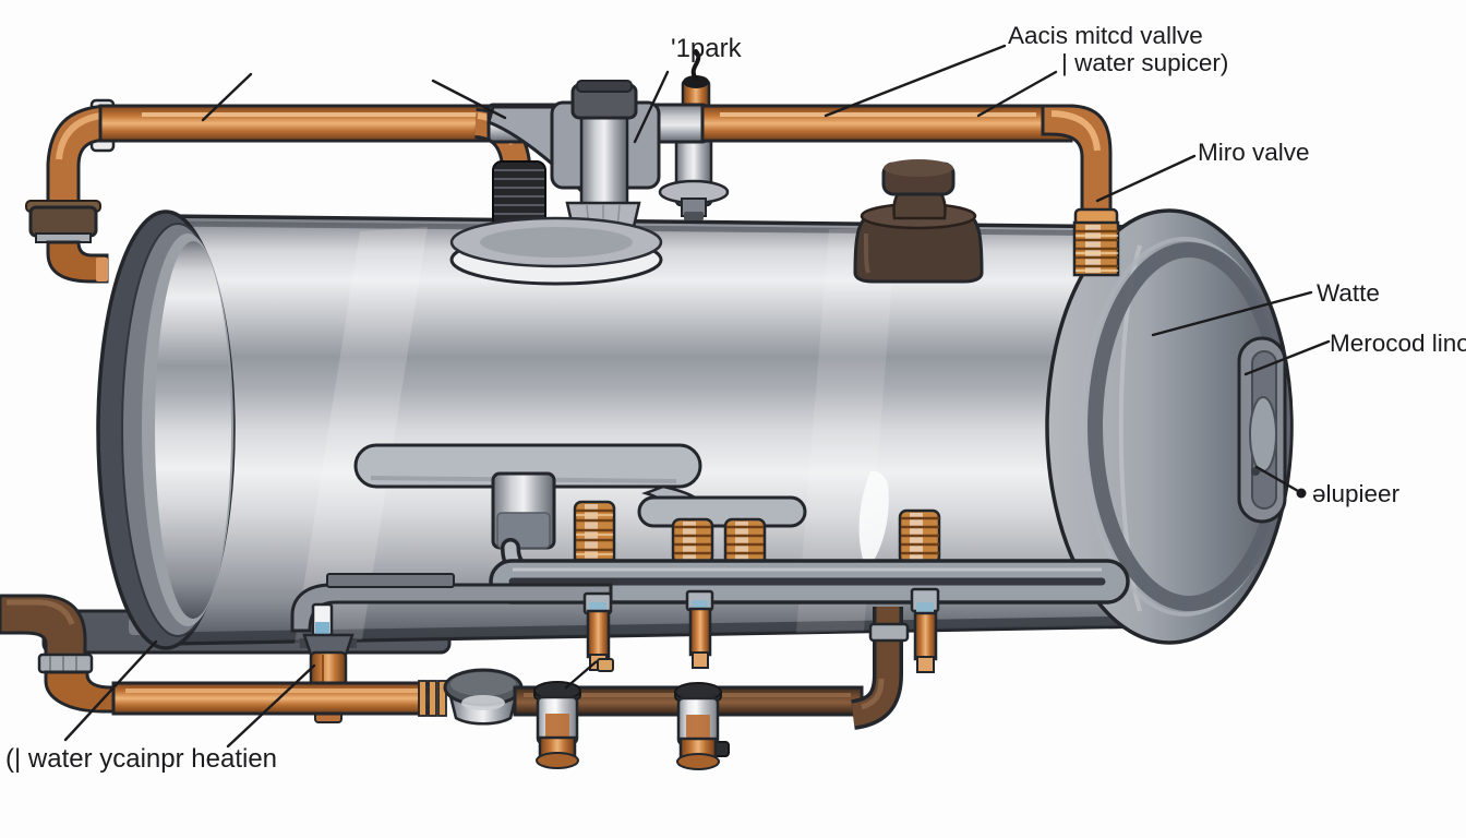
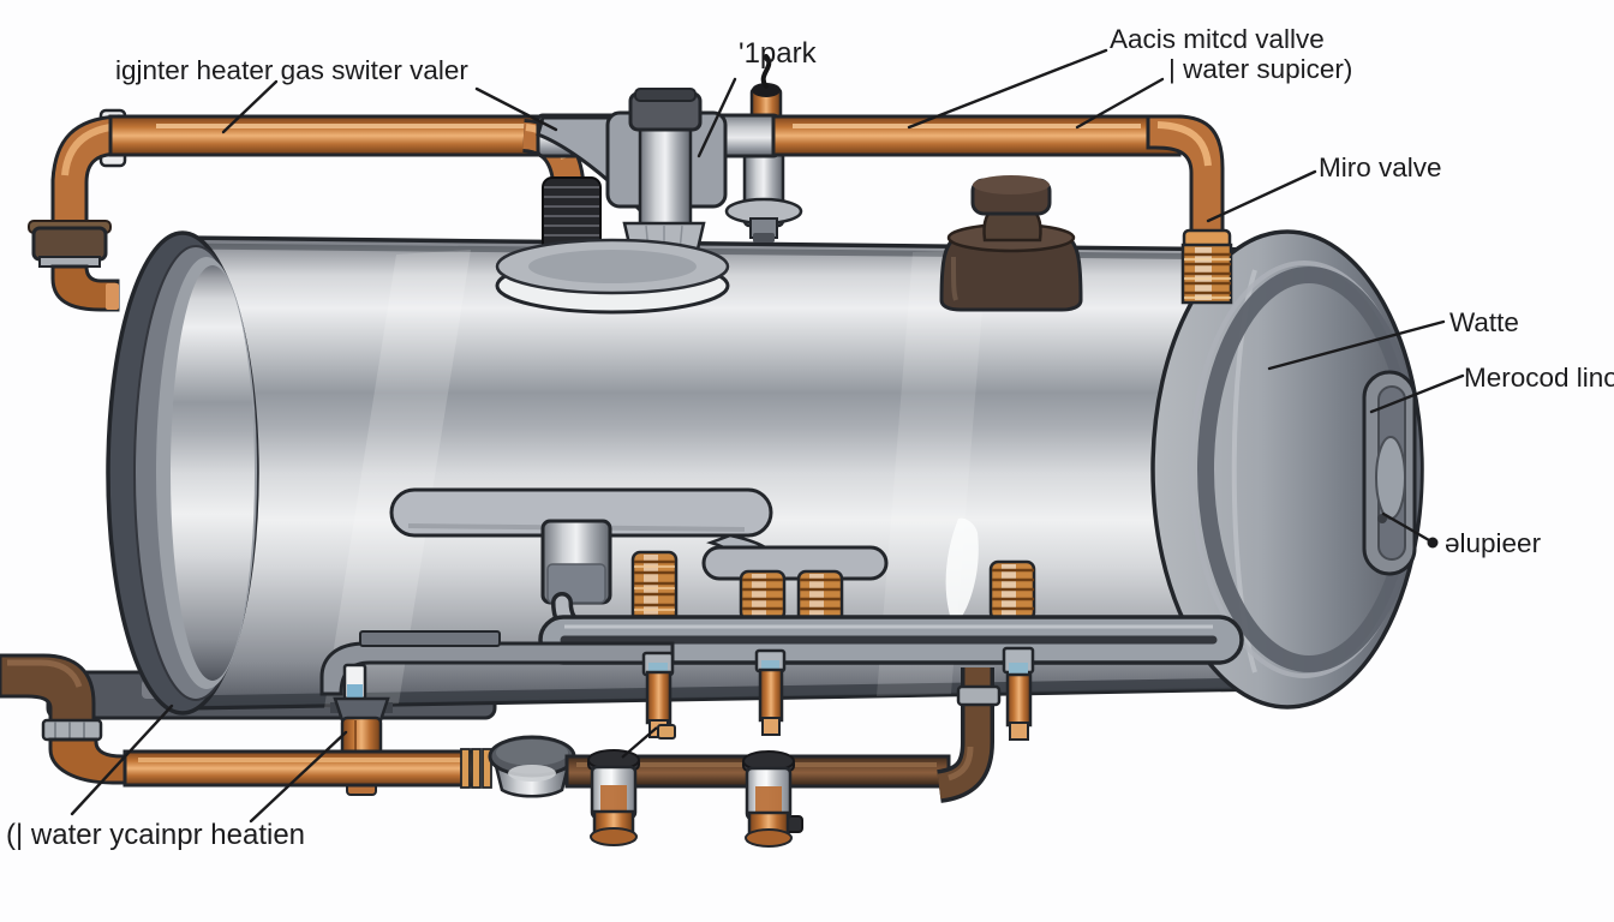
+ igjnter heater gas switer valer
  '1park
  Aacis mitcd vallve
  | water supicer)
  Miro valve
  Watte
  Merocod lino
  əlupieer
  (| water ycainpr heatien
